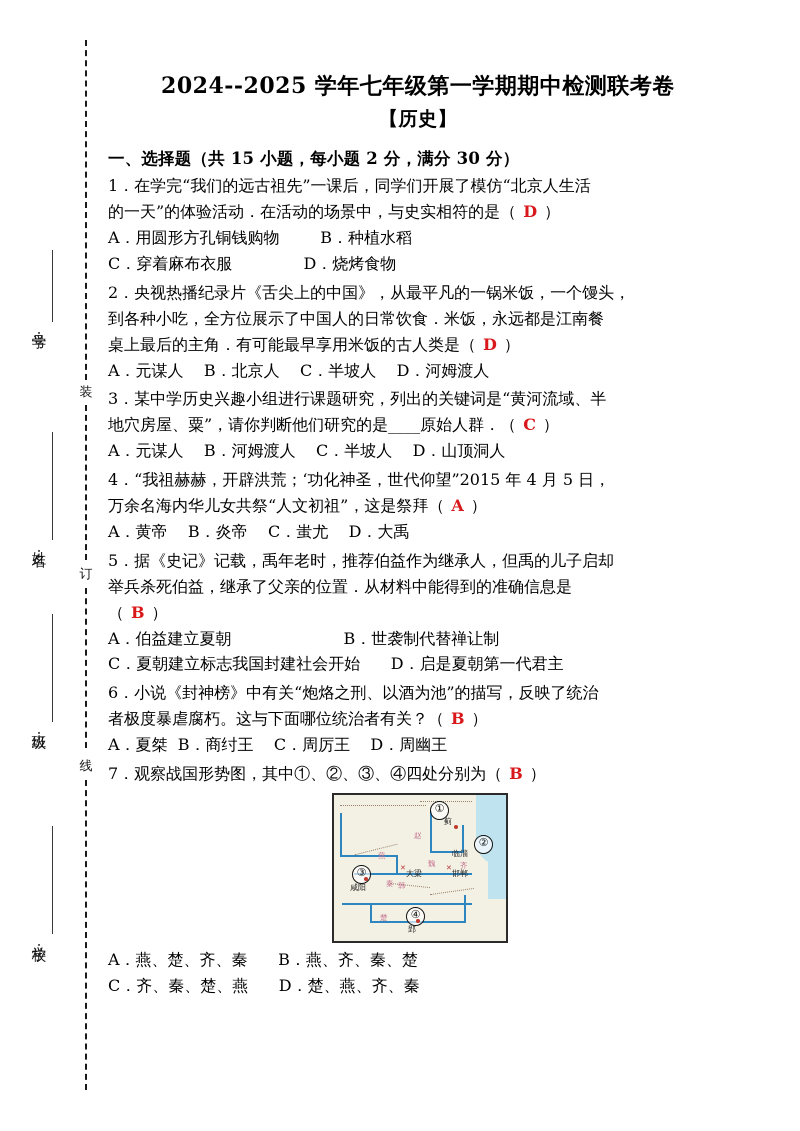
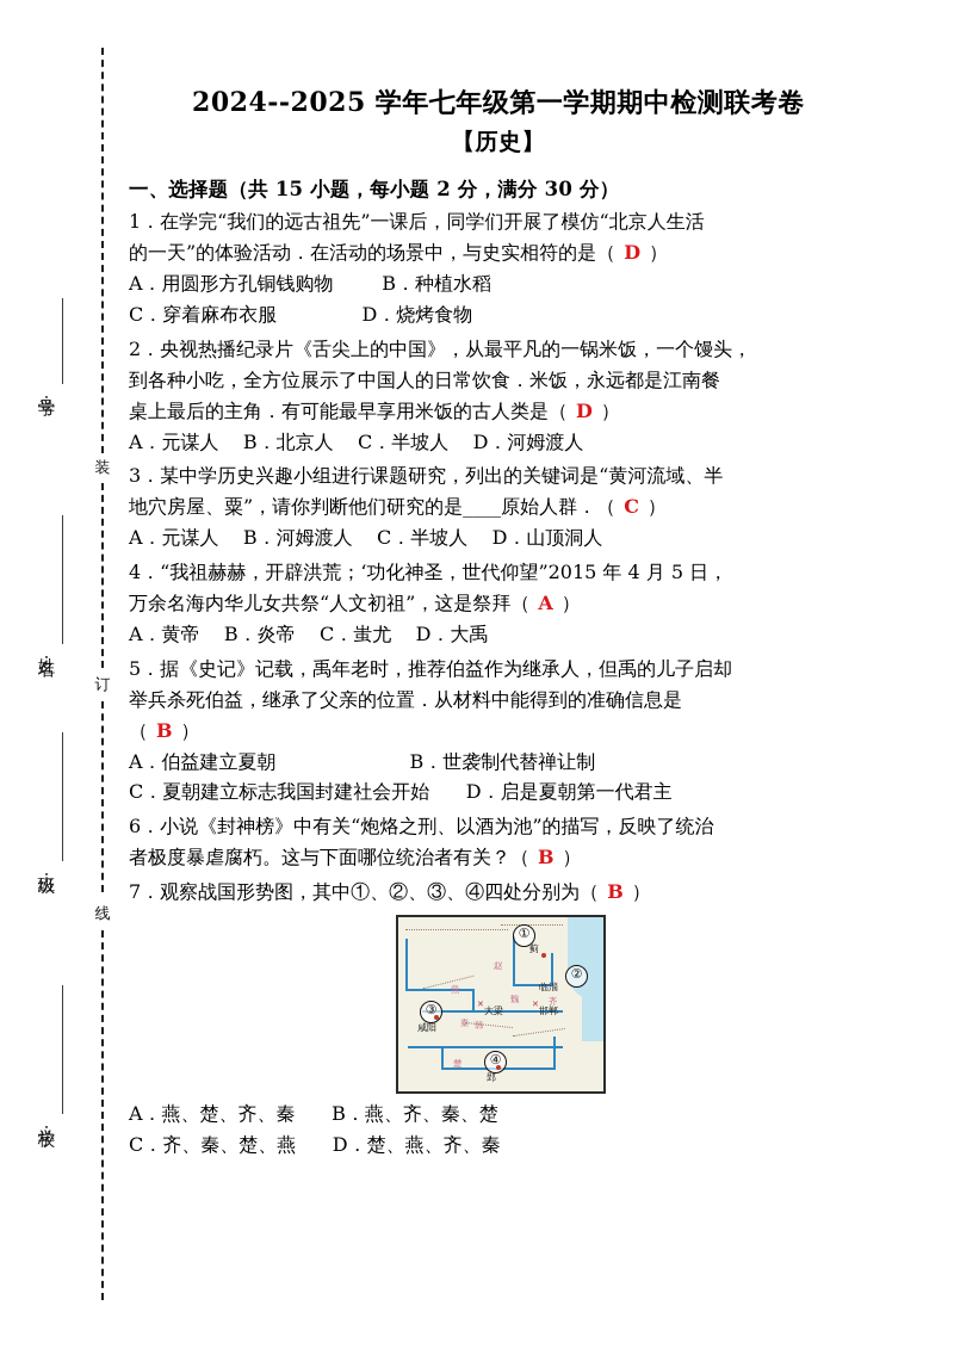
  装
  订
  线
  2024--2025 学年七年级第一学期期中检测联考卷
  【历史】
  一、选择题（共 15 小题，每小题 2 分，满分 30 分）
  1．在学完“我们的远古祖先”一课后，同学们开展了模仿“北京人生活
  的一天”的体验活动．在活动的场景中，与史实相符的是（ D ）
  A．用圆形方孔铜钱购物 B．种植水稻
  C．穿着麻布衣服 D．烧烤食物
  2．央视热播纪录片《舌尖上的中国》，从最平凡的一锅米饭，一个馒头，
  到各种小吃，全方位展示了中国人的日常饮食．米饭，永远都是江南餐
  桌上最后的主角．有可能最早享用米饭的古人类是（ D ）
  A．元谋人 B．北京人 C．半坡人 D．河姆渡人
  3．某中学历史兴趣小组进行课题研究，列出的关键词是“黄河流域、半
  地穴房屋、粟”，请你判断他们研究的是____原始人群．（ C ）
  A．元谋人 B．河姆渡人 C．半坡人 D．山顶洞人
  4．“我祖赫赫，开辟洪荒；‘功化神圣，世代仰望”2015 年 4 月 5 日，
  万余名海内华儿女共祭“人文初祖”，这是祭拜（ A ）
  A．黄帝 B．炎帝 C．蚩尤 D．大禹
  5．据《史记》记载，禹年老时，推荐伯益作为继承人，但禹的儿子启却
  举兵杀死伯益，继承了父亲的位置．从材料中能得到的准确信息是
  （ B ）
  A．伯益建立夏朝 B．世袭制代替禅让制
  C．夏朝建立标志我国封建社会开始 D．启是夏朝第一代君主
  6．小说《封神榜》中有关“炮烙之刑、以酒为池”的描写，反映了统治
  者极度暴虐腐朽。这与下面哪位统治者有关？（ B ）
- A．夏桀 B．商纣王 C．周厉王 D．周幽王
  7．观察战国形势图，其中①、②、③、④四处分别为（ B ）
  ①
  ②
  ③
  ④
  蓟
  临淄
  咸阳
  郢
  大梁
  邯郸
  燕
  赵
  齐
  秦
  韩
  魏
  楚
  ✕
  ✕
  A．燕、楚、齐、秦 B．燕、齐、秦、楚
  C．齐、秦、楚、燕 D．楚、燕、齐、秦
